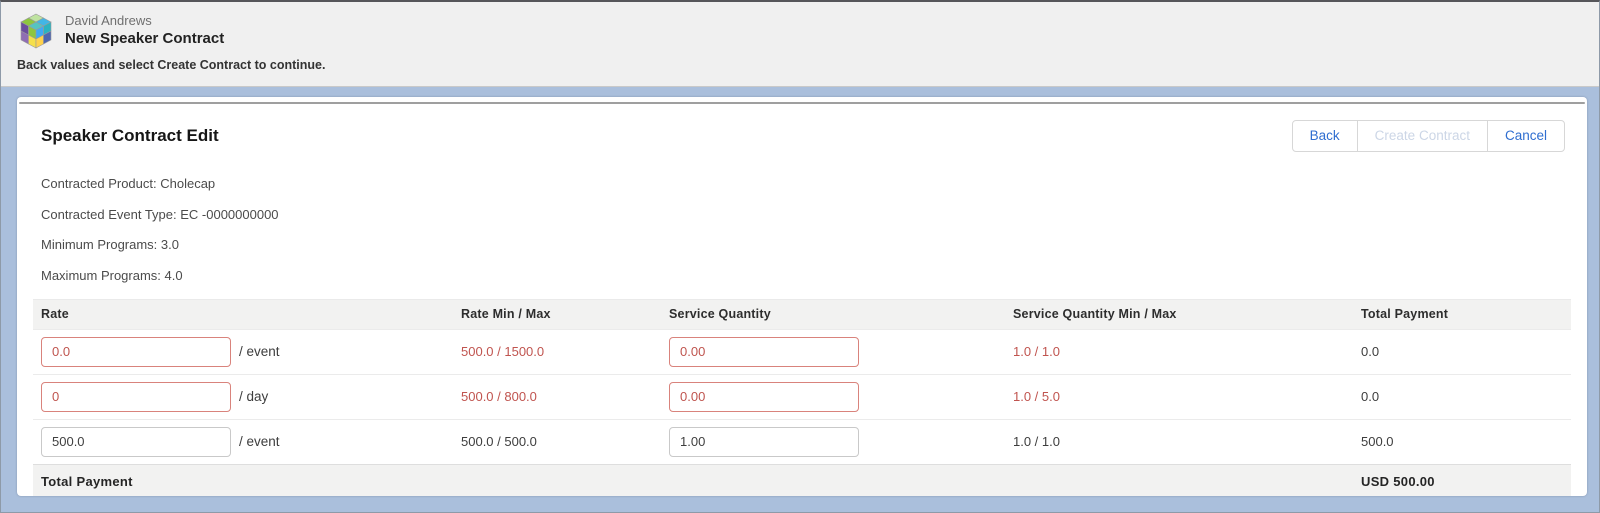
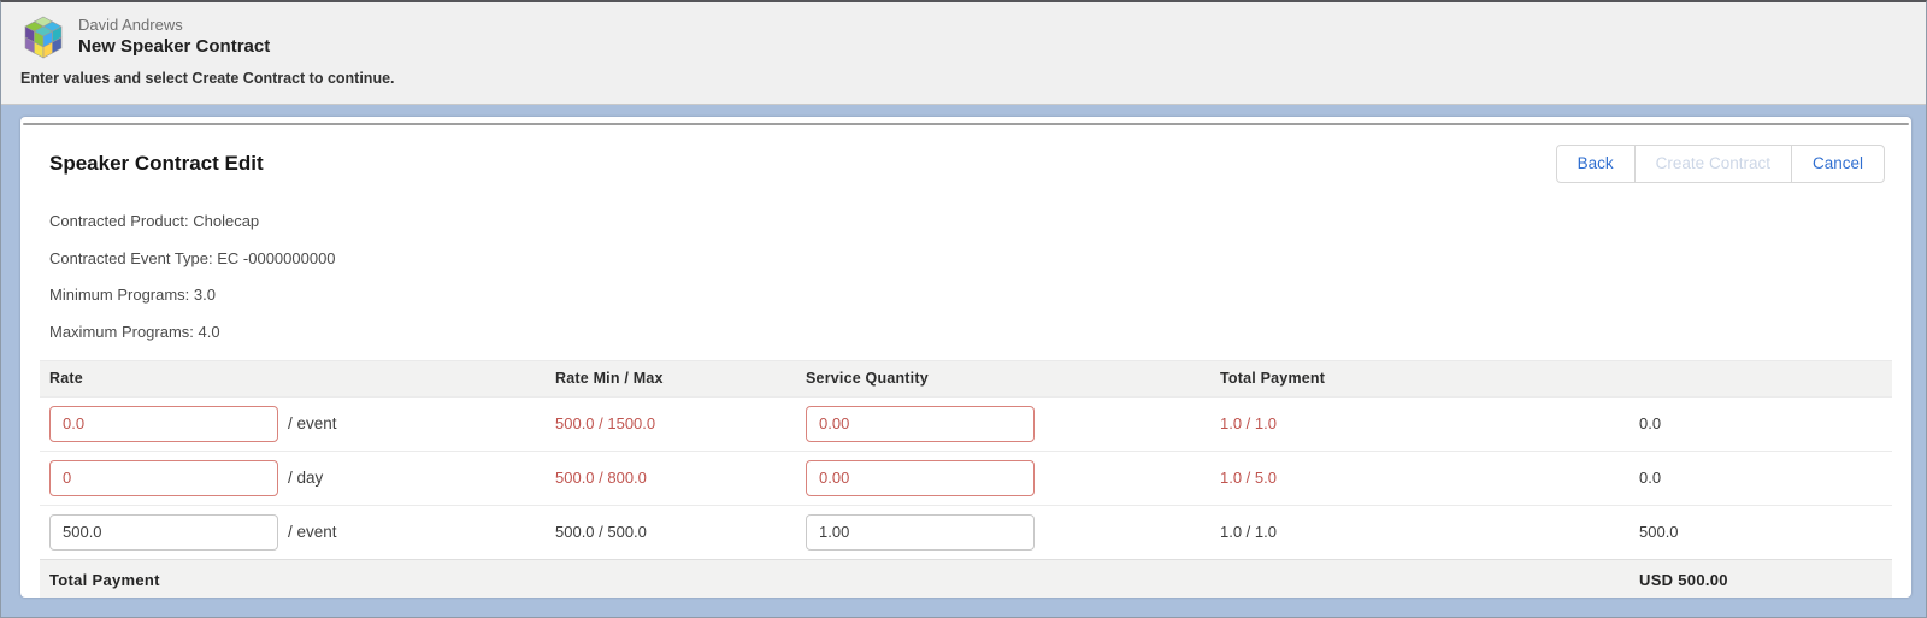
  David Andrews
  New Speaker Contract
- Back values and select Create Contract to continue.
+ Enter values and select Create Contract to continue.
  Speaker Contract Edit
  Back
  Create Contract
  Cancel
  Contracted Product: Cholecap
  Contracted Event Type: EC -0000000000
  Minimum Programs: 3.0
  Maximum Programs: 4.0
  Rate
  Rate Min / Max
  Service Quantity
- Service Quantity Min / Max
  Total Payment
  0.0
  / event
  500.0 / 1500.0
  0.00
  1.0 / 1.0
  0.0
  0
  / day
  500.0 / 800.0
  0.00
  1.0 / 5.0
  0.0
  500.0
  / event
  500.0 / 500.0
  1.00
  1.0 / 1.0
  500.0
  Total Payment
  USD 500.00
